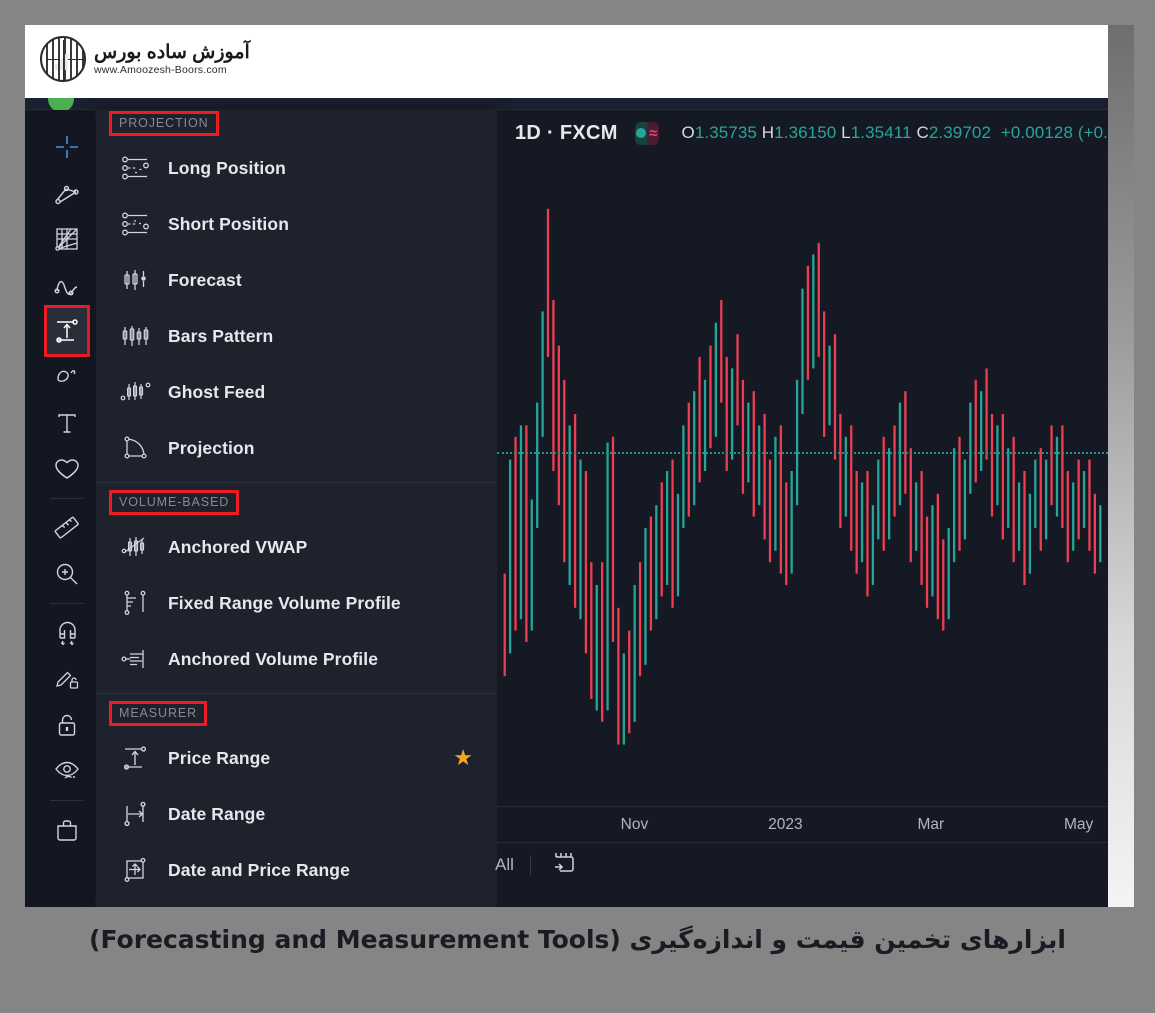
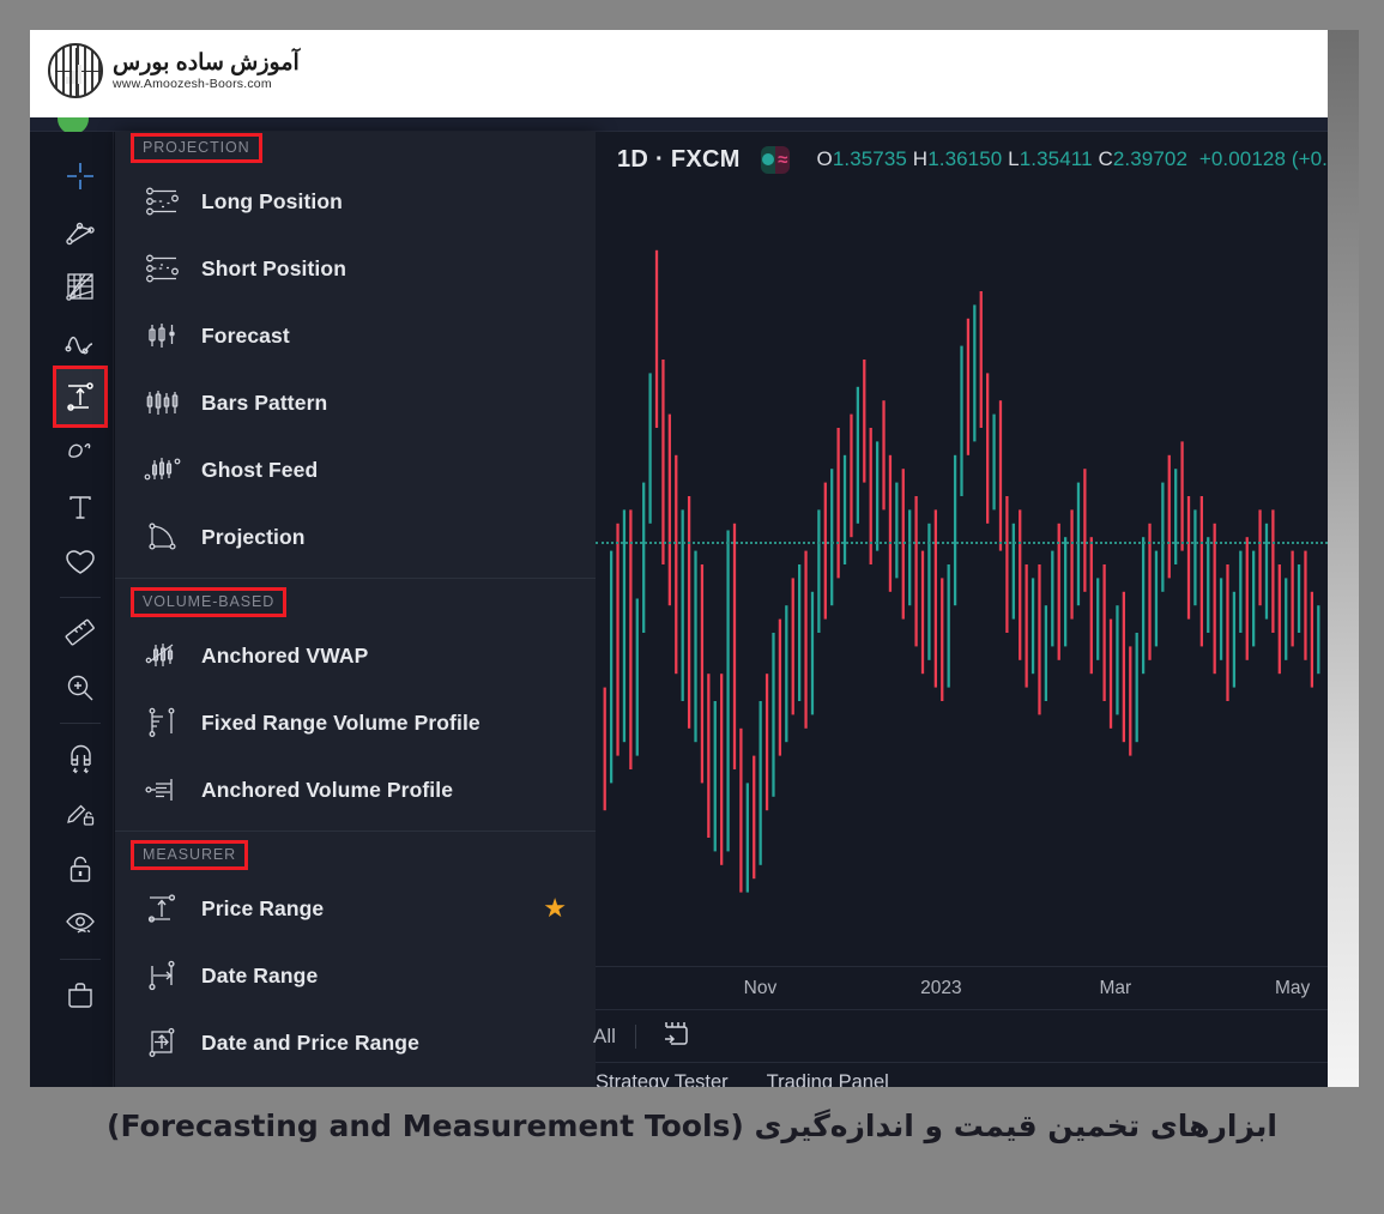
  آموزش ساده بورس
  www.Amoozesh-Boors.com
  PROJECTION
  Long Position
  Short Position
  Forecast
  Bars Pattern
  Ghost Feed
  Projection
  VOLUME-BASED
  Anchored VWAP
  Fixed Range Volume Profile
  Anchored Volume Profile
  MEASURER
  Price Range
  ★
  Date Range
  Date and Price Range
  1D · FXCM
  ≈
  O1.35735 H1.36150 L1.35411 C2.39702 +0.00128 (+0.
  Nov
  2023
  Mar
  May
  All
+ Strategy Tester
+ Trading Panel
  ابزارهای تخمین قیمت و اندازه‌گیری (Forecasting and Measurement Tools)
